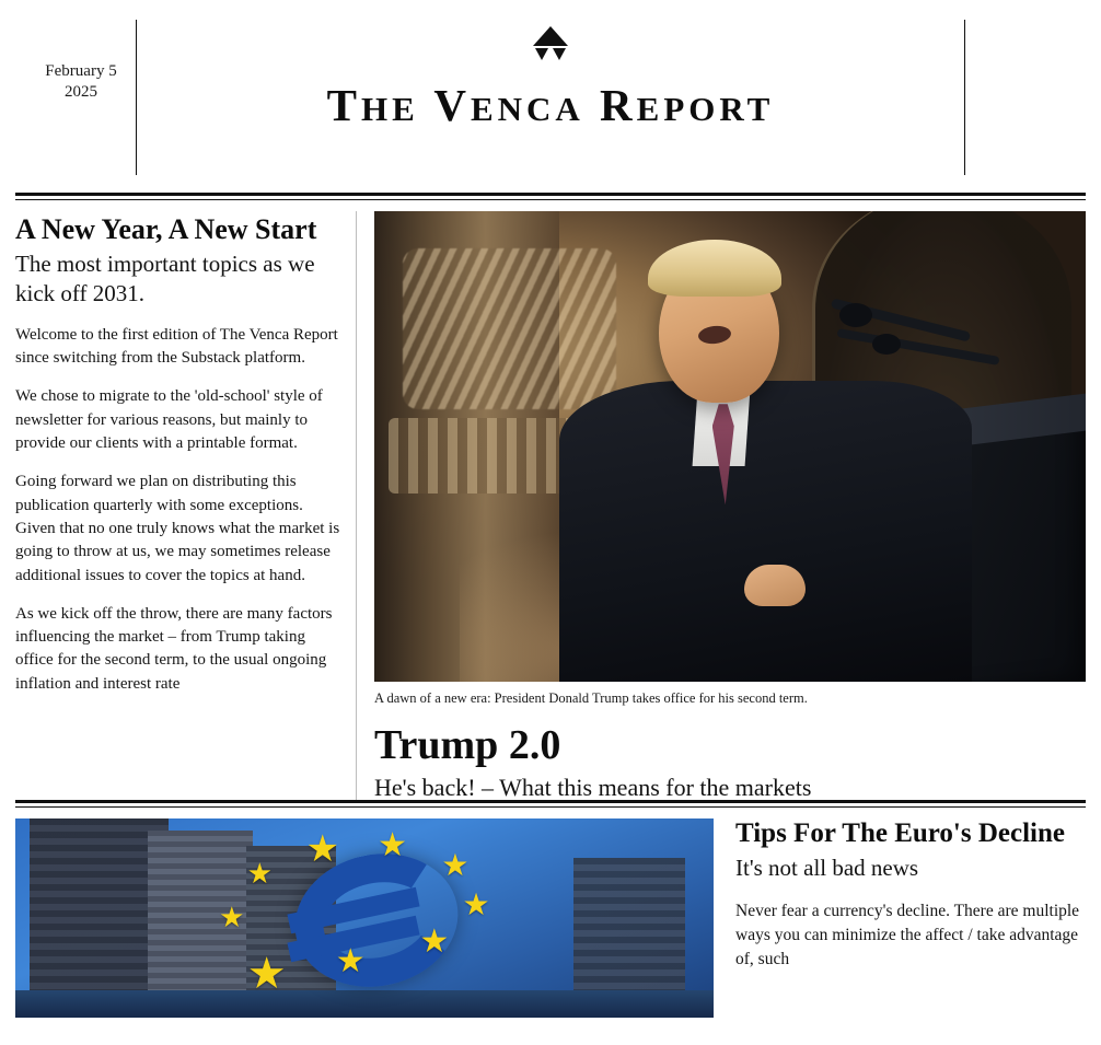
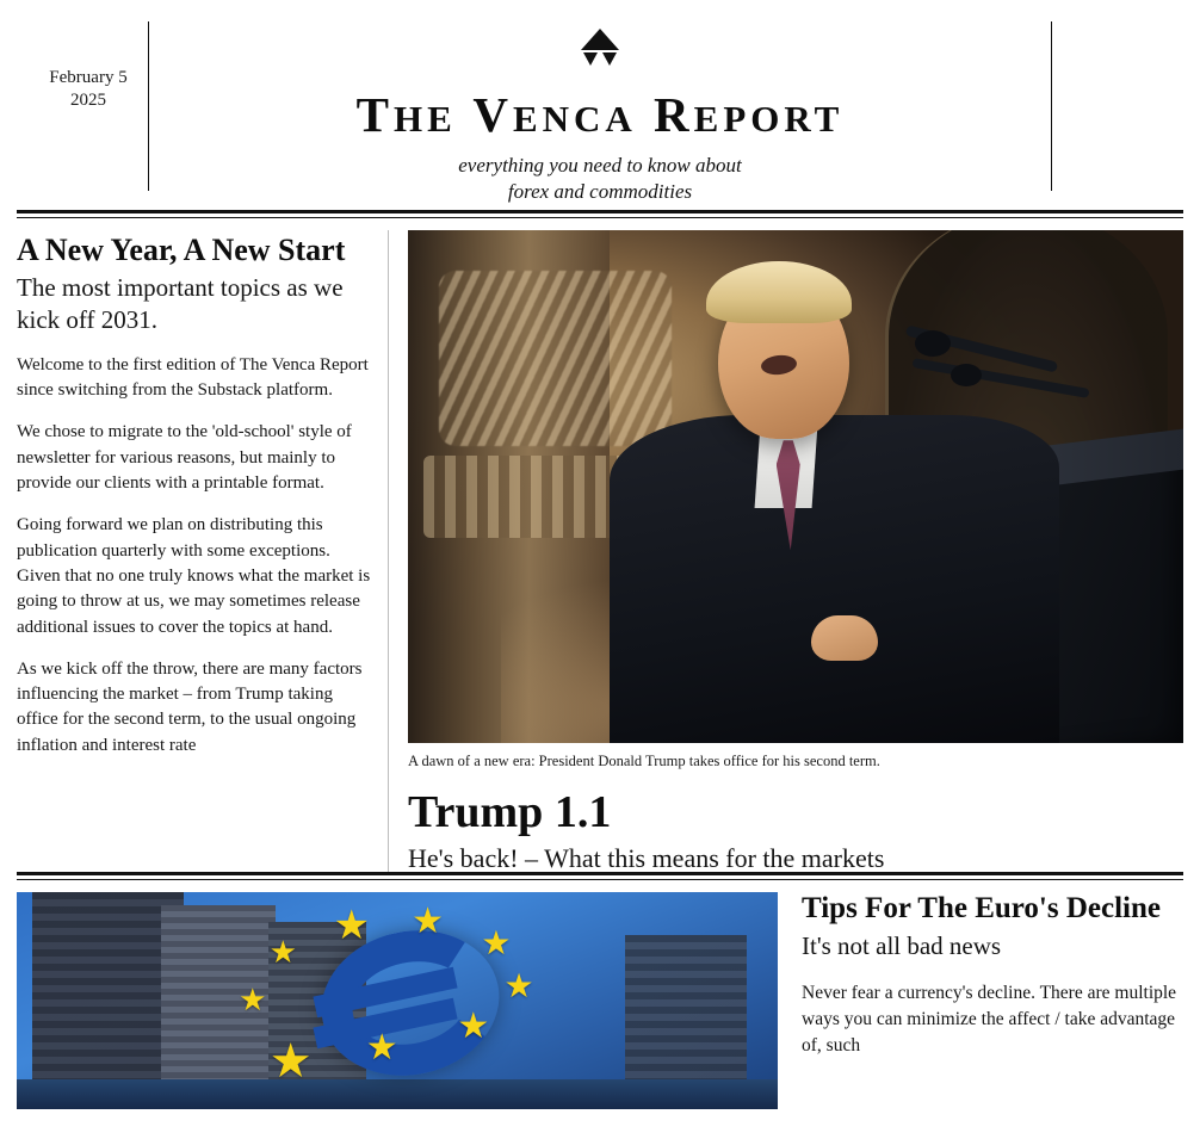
  February 5
  2025
  THE VENCA REPORT
+ everything you need to know about
+ forex and commodities
  A New Year, A New Start
  The most important topics as we kick off 2031.
  Welcome to the first edition of The Venca Report since switching from the Substack platform.
  We chose to migrate to the 'old-school' style of newsletter for various reasons, but mainly to provide our clients with a printable format.
  Going forward we plan on distributing this publication quarterly with some exceptions. Given that no one truly knows what the market is going to throw at us, we may sometimes release additional issues to cover the topics at hand.
  As we kick off the throw, there are many factors influencing the market – from Trump taking office for the second term, to the usual ongoing inflation and interest rate
  A dawn of a new era: President Donald Trump takes office for his second term.
- Trump 2.0
+ Trump 1.1
  He's back! – What this means for the markets
  Tips For The Euro's Decline
  It's not all bad news
  Never fear a currency's decline. There are multiple ways you can minimize the affect / take advantage of, such
